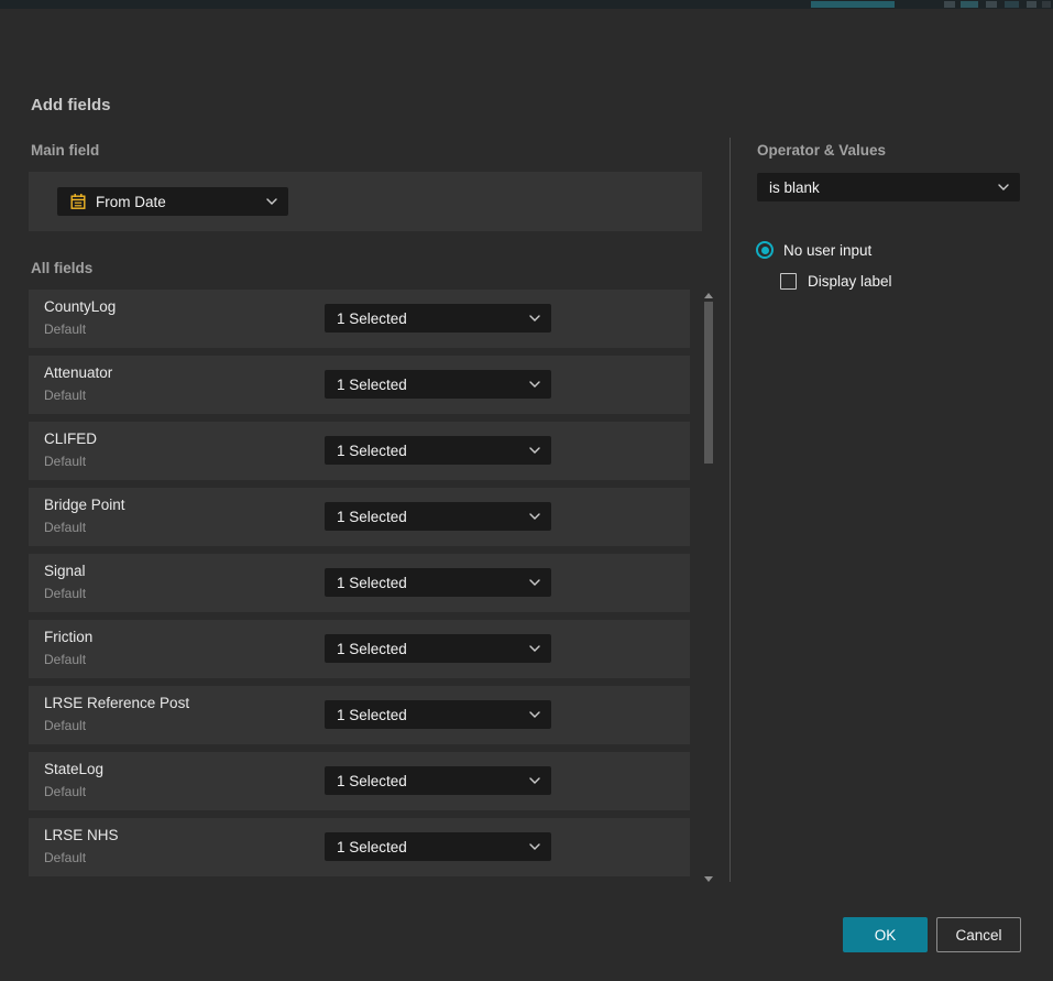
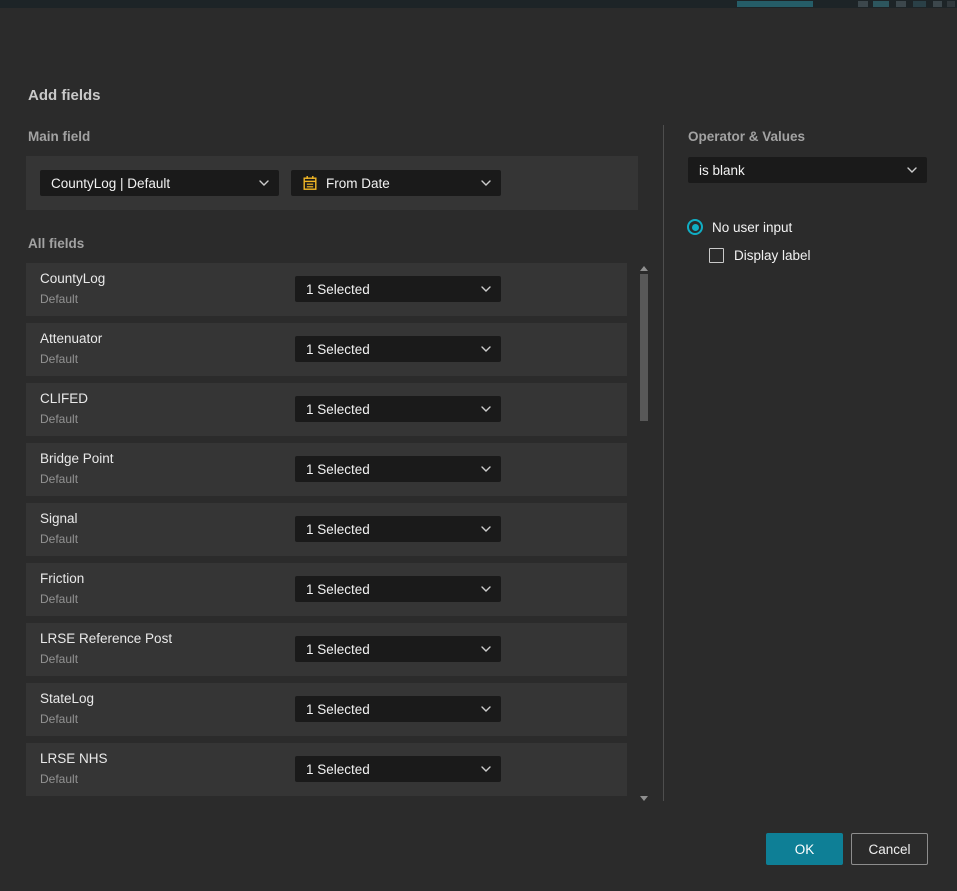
  Add fields
  Main field
+ CountyLog | Default
  From Date
  All fields
  CountyLog
  Default
  1 Selected
  Attenuator
  Default
  1 Selected
  CLIFED
  Default
  1 Selected
  Bridge Point
  Default
  1 Selected
  Signal
  Default
  1 Selected
  Friction
  Default
  1 Selected
  LRSE Reference Post
  Default
  1 Selected
  StateLog
  Default
  1 Selected
  LRSE NHS
  Default
  1 Selected
  Operator & Values
  is blank
  No user input
  Display label
  OK
  Cancel
